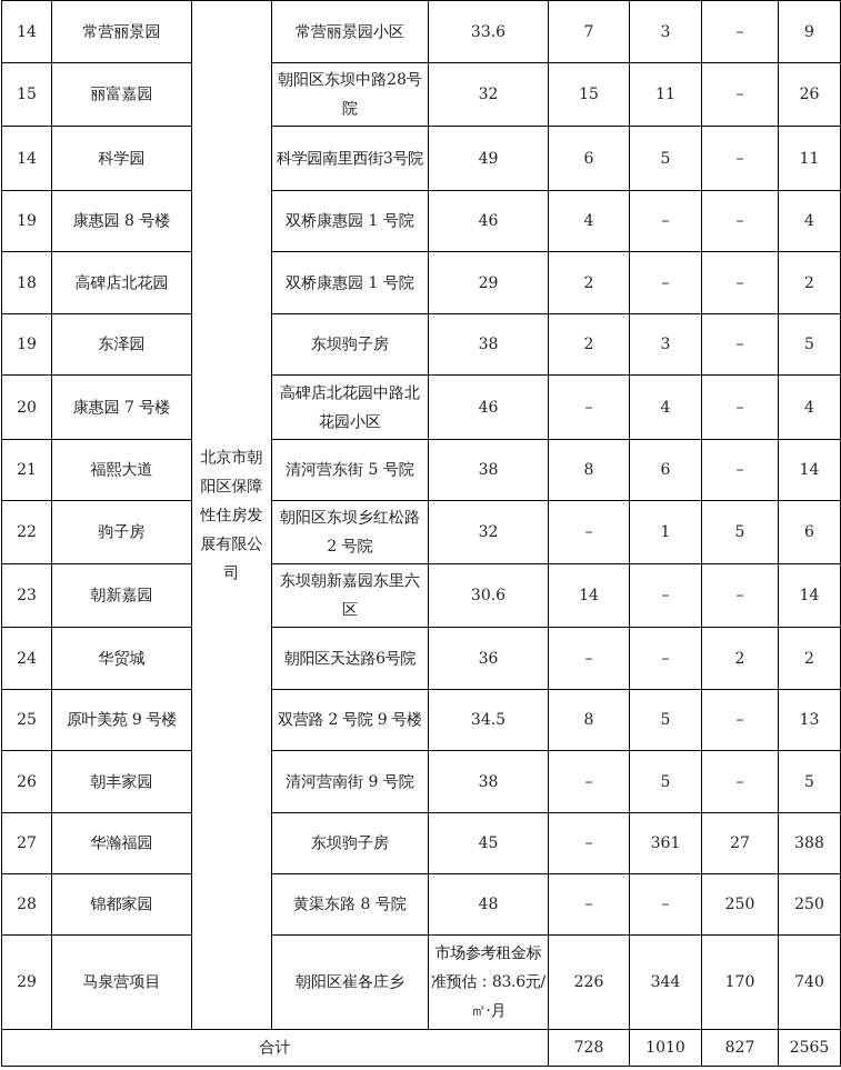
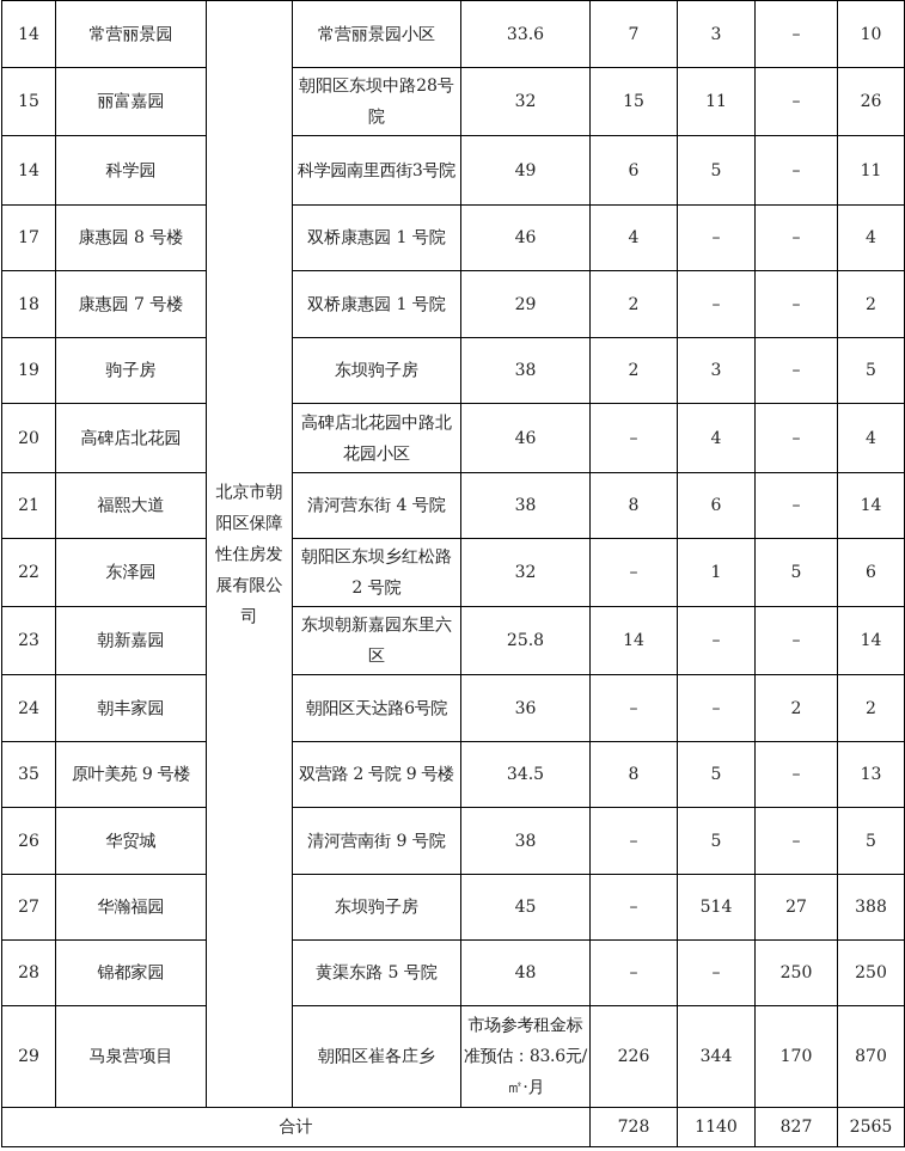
- 14	常营丽景园	北京市朝 阳区保障 性住房发 展有限公 司	常营丽景园小区	33.6	7	3	–	9
+ 14	常营丽景园	北京市朝 阳区保障 性住房发 展有限公 司	常营丽景园小区	33.6	7	3	–	10
  15	丽富嘉园	朝阳区东坝中路28号院	32	15	11	–	26
  14	科学园	科学园南里西街3号院	49	6	5	–	11
- 19	康惠园 8 号楼	双桥康惠园 1 号院	46	4	–	–	4
+ 17	康惠园 8 号楼	双桥康惠园 1 号院	46	4	–	–	4
- 18	高碑店北花园	双桥康惠园 1 号院	29	2	–	–	2
+ 18	康惠园 7 号楼	双桥康惠园 1 号院	29	2	–	–	2
- 19	东泽园	东坝驹子房	38	2	3	–	5
+ 19	驹子房	东坝驹子房	38	2	3	–	5
- 20	康惠园 7 号楼	高碑店北花园中路北花园小区	46	–	4	–	4
+ 20	高碑店北花园	高碑店北花园中路北花园小区	46	–	4	–	4
- 21	福熙大道	清河营东街 5 号院	38	8	6	–	14
+ 21	福熙大道	清河营东街 4 号院	38	8	6	–	14
- 22	驹子房	朝阳区东坝乡红松路 2 号院	32	–	1	5	6
+ 22	东泽园	朝阳区东坝乡红松路 2 号院	32	–	1	5	6
- 23	朝新嘉园	东坝朝新嘉园东里六区	30.6	14	–	–	14
+ 23	朝新嘉园	东坝朝新嘉园东里六区	25.8	14	–	–	14
- 24	华贸城	朝阳区天达路6号院	36	–	–	2	2
+ 24	朝丰家园	朝阳区天达路6号院	36	–	–	2	2
- 25	原叶美苑 9 号楼	双营路 2 号院 9 号楼	34.5	8	5	–	13
+ 35	原叶美苑 9 号楼	双营路 2 号院 9 号楼	34.5	8	5	–	13
- 26	朝丰家园	清河营南街 9 号院	38	–	5	–	5
+ 26	华贸城	清河营南街 9 号院	38	–	5	–	5
- 27	华瀚福园	东坝驹子房	45	–	361	27	388
+ 27	华瀚福园	东坝驹子房	45	–	514	27	388
- 28	锦都家园	黄渠东路 8 号院	48	–	–	250	250
+ 28	锦都家园	黄渠东路 5 号院	48	–	–	250	250
- 29	马泉营项目	朝阳区崔各庄乡	市场参考租金标准预估：83.6元/㎡·月	226	344	170	740
+ 29	马泉营项目	朝阳区崔各庄乡	市场参考租金标准预估：83.6元/㎡·月	226	344	170	870
- 合计	728	1010	827	2565
+ 合计	728	1140	827	2565
